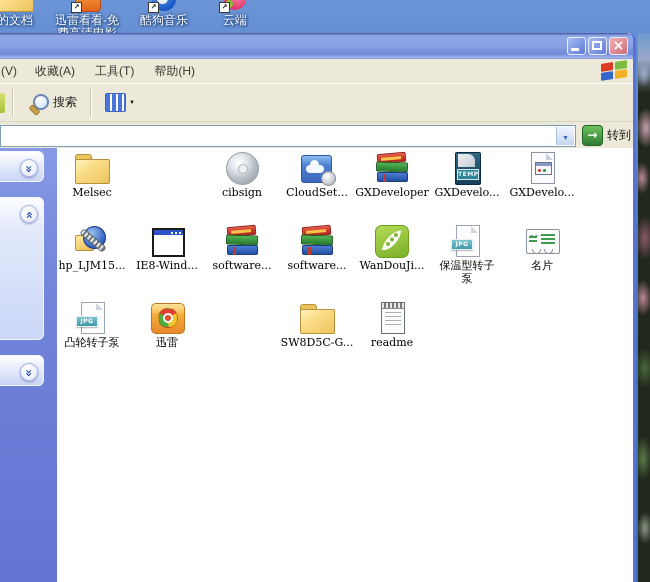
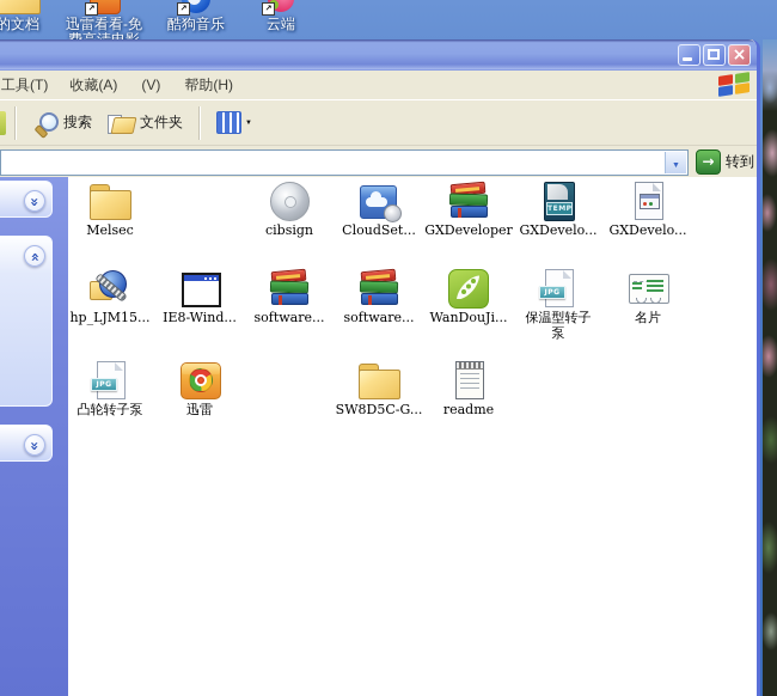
  的文档
  迅雷看看-免
  酷狗音乐
  云端
- (V)
+ 工具(T)
  收藏(A)
- 工具(T)
+ (V)
  帮助(H)
  搜索
+ 文件夹
  转到
  Melsec
  cibsign
  CloudSet...
  GXDeveloper
  GXDevelo...
  GXDevelo...
  hp_LJM15...
  IE8-Wind...
  software...
  software...
  WanDouJi...
  保温型转子
  泵
  名片
  凸轮转子泵
  迅雷
  SW8D5C-G...
  readme
